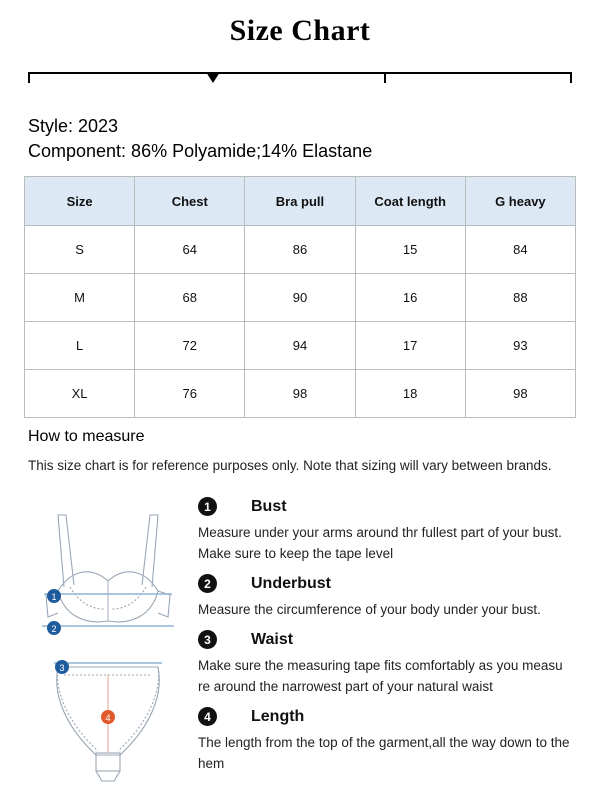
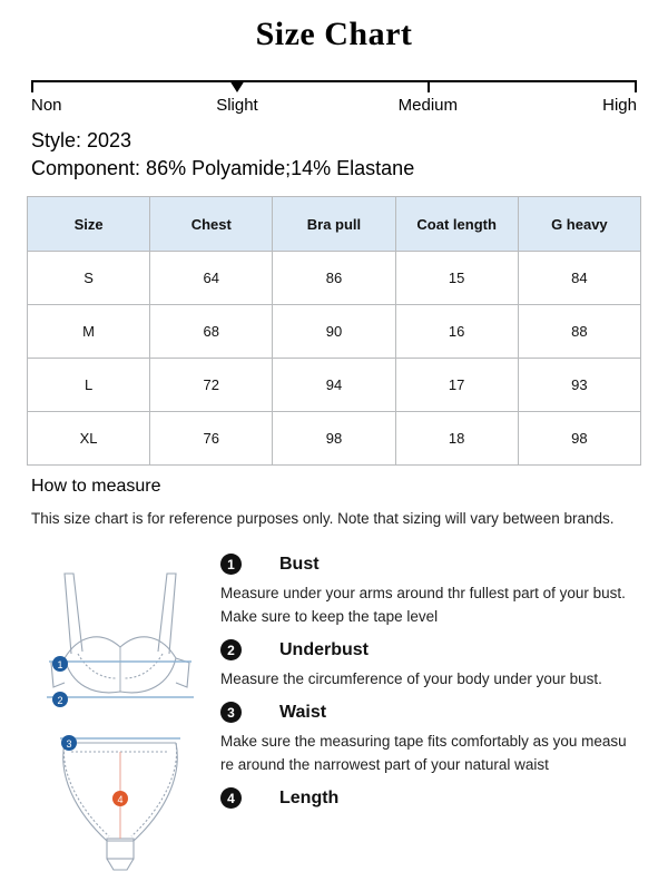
  Size Chart
+ Non
+ Slight
+ Medium
+ High
  Style: 2023
  Component: 86% Polyamide;14% Elastane
  Size	Chest	Bra pull	Coat length	G heavy
  S	64	86	15	84
  M	68	90	16	88
  L	72	94	17	93
  XL	76	98	18	98
  How to measure
  This size chart is for reference purposes only. Note that sizing will vary between brands.
  1
  2
  3
  4
  1
  Bust
  Measure under your arms around thr fullest part of your bust. Make sure to keep the tape level
  2
  Underbust
  Measure the circumference of your body under your bust.
  3
  Waist
  Make sure the measuring tape fits comfortably as you measu re around the narrowest part of your natural waist
  4
  Length
- The length from the top of the garment,all the way down to the hem
